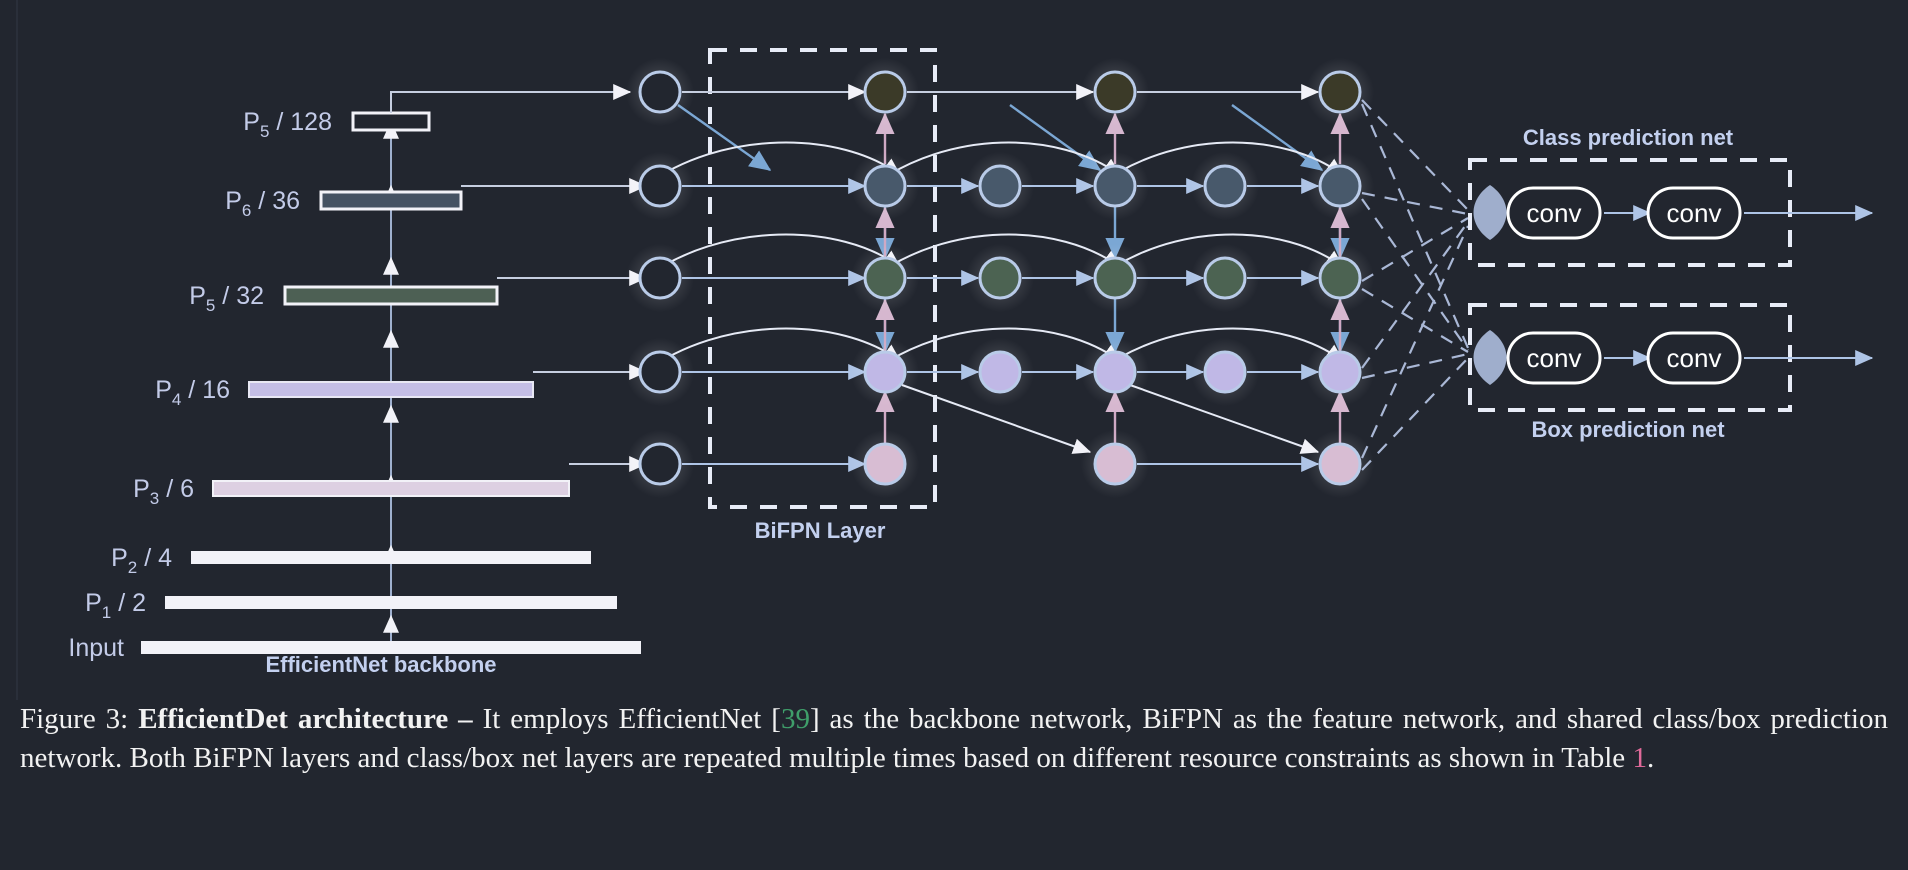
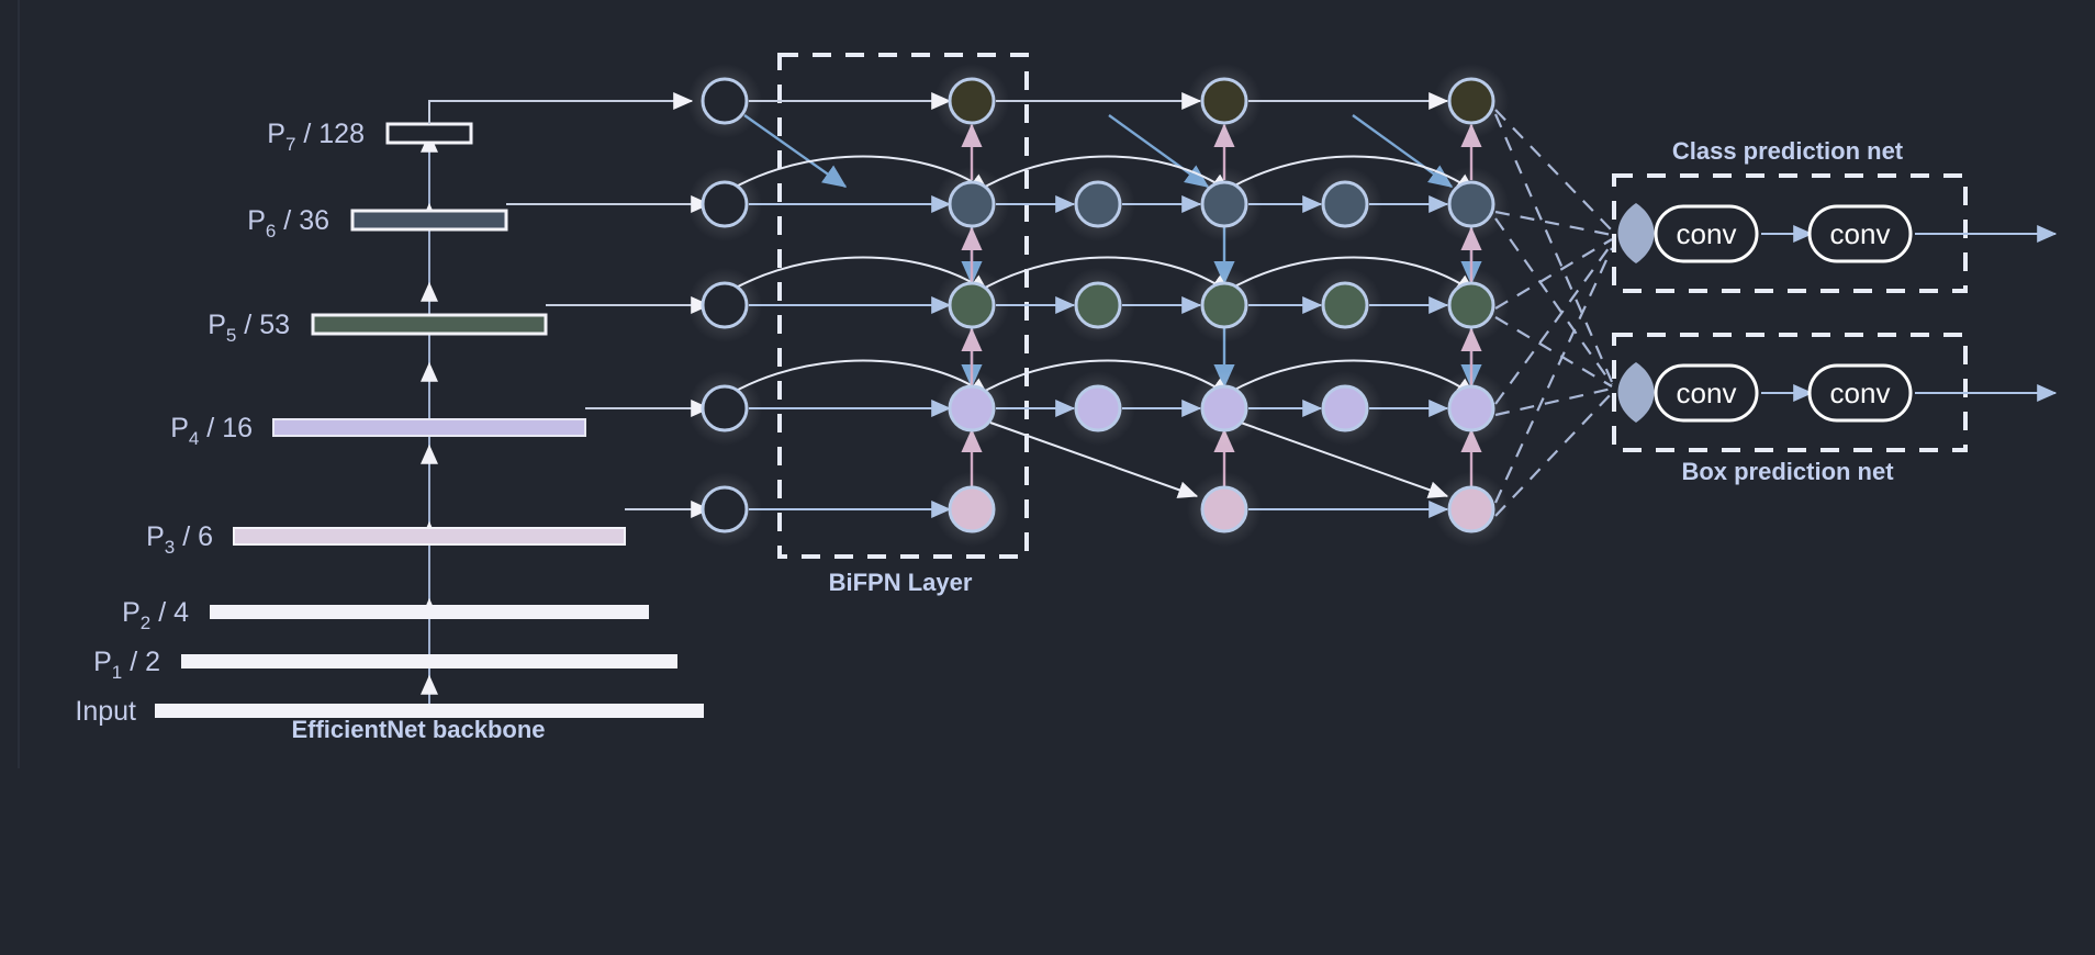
- P5 / 128
+ P7 / 128
  P6 / 36
- P5 / 32
+ P5 / 53
  P4 / 16
  P3 / 6
  P2 / 4
  P1 / 2
  Input
  EfficientNet backbone
  BiFPN Layer
  Class prediction net
  conv
  conv
  conv
  conv
  Box prediction net
- Figure 3: EfficientDet architecture – It employs EfficientNet [39] as the backbone network, BiFPN as the feature network, and shared class/box prediction network. Both BiFPN layers and class/box net layers are repeated multiple times based on different resource constraints as shown in Table 1.
